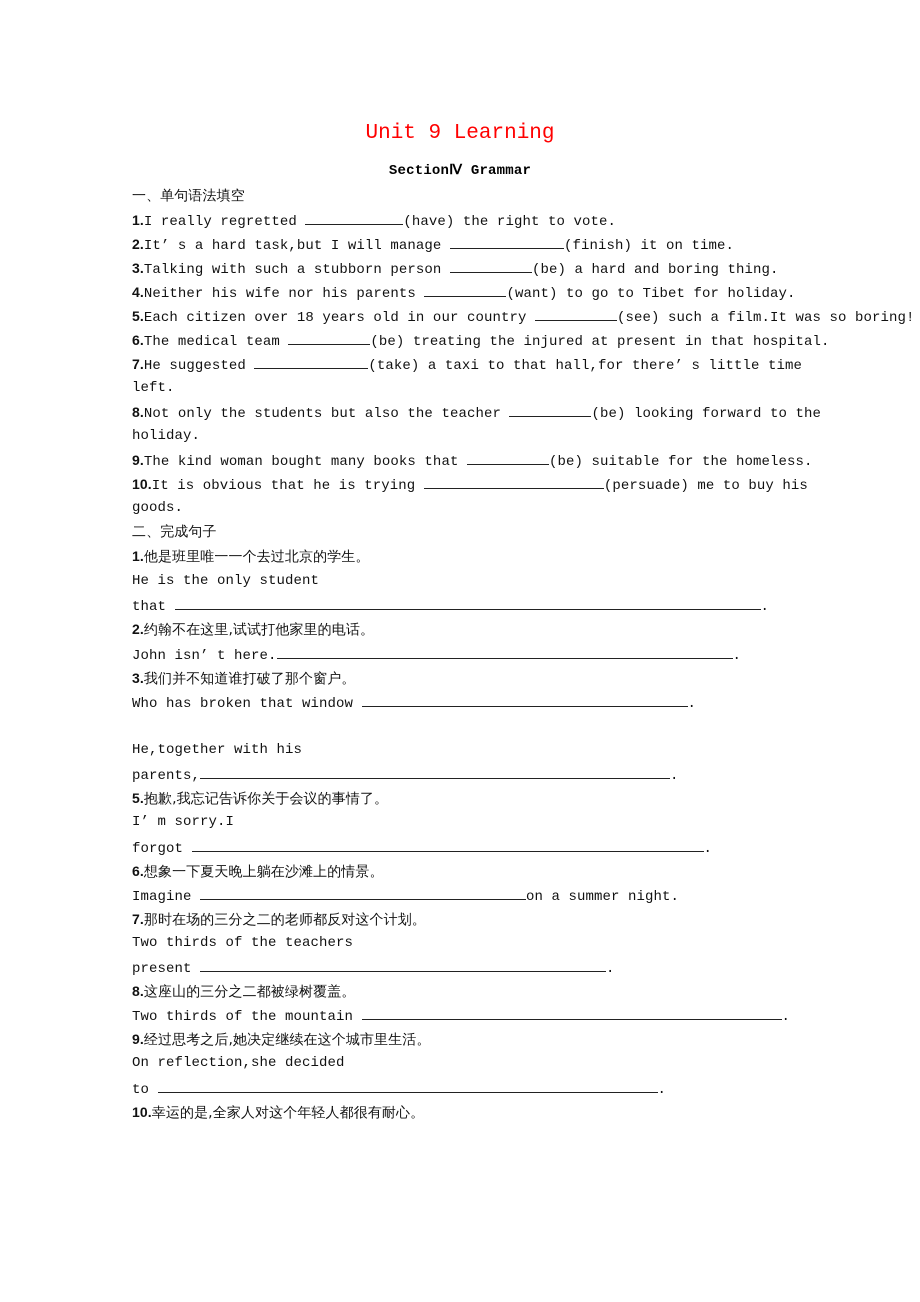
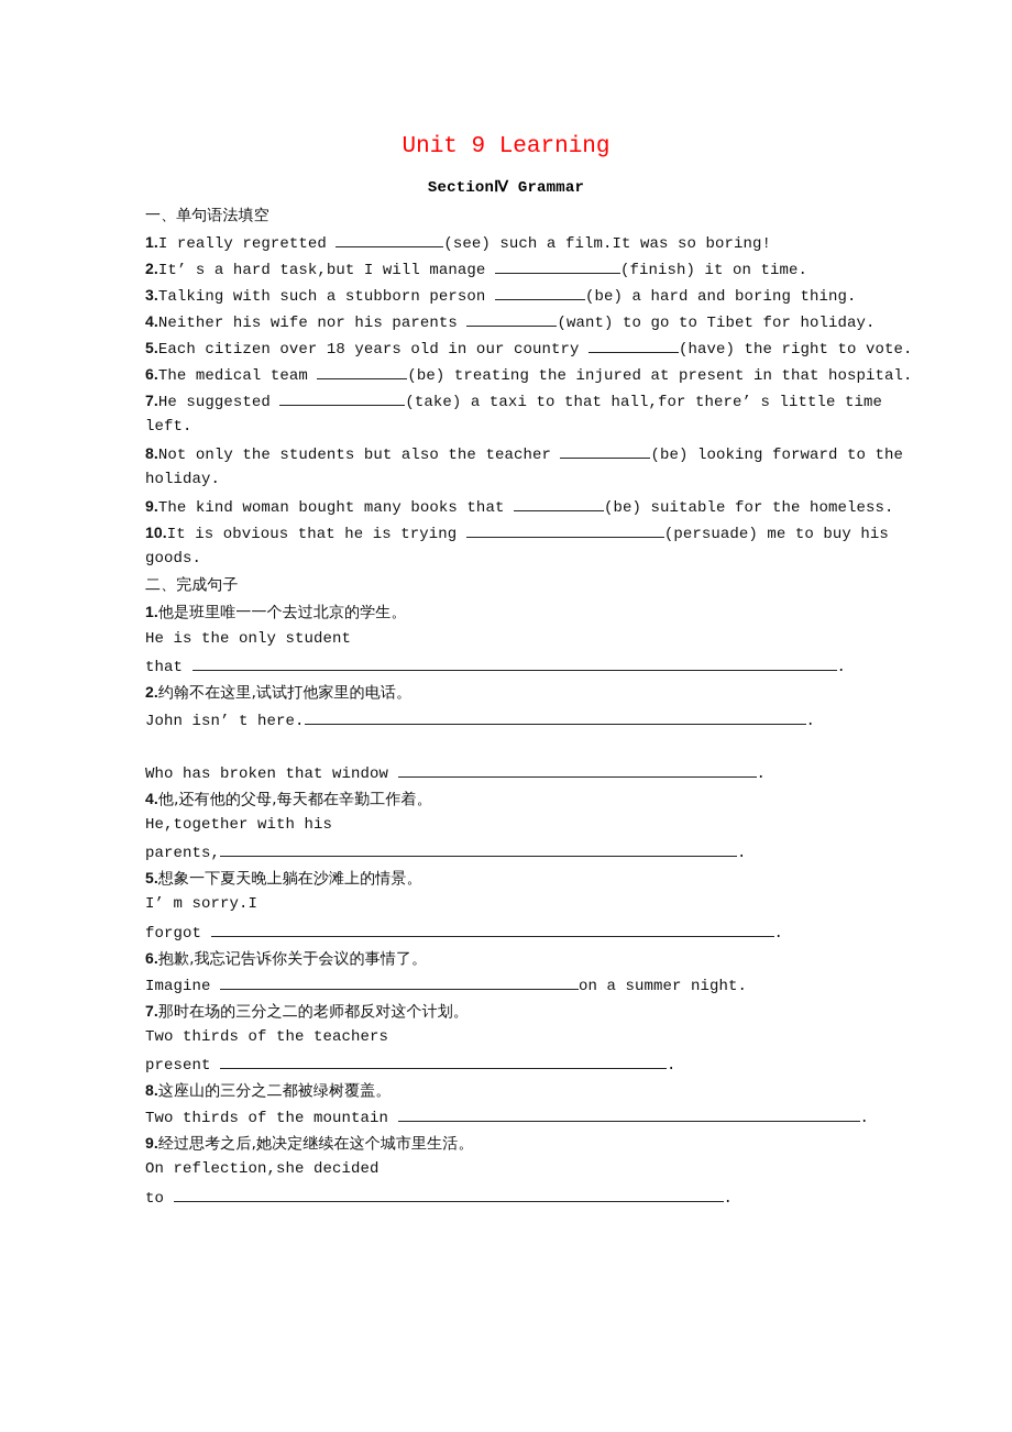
  Unit 9 Learning
  SectionⅣ Grammar
  一、单句语法填空
- 1.I really regretted (have) the right to vote.
+ 1.I really regretted (see) such a film.It was so boring!
  2.It’ s a hard task,but I will manage (finish) it on time.
  3.Talking with such a stubborn person (be) a hard and boring thing.
  4.Neither his wife nor his parents (want) to go to Tibet for holiday.
- 5.Each citizen over 18 years old in our country (see) such a film.It was so boring!
+ 5.Each citizen over 18 years old in our country (have) the right to vote.
  6.The medical team (be) treating the injured at present in that hospital.
  7.He suggested (take) a taxi to that hall,for there’ s little time
  left.
  8.Not only the students but also the teacher (be) looking forward to the
  holiday.
  9.The kind woman bought many books that (be) suitable for the homeless.
  10.It is obvious that he is trying (persuade) me to buy his
  goods.
  二、完成句子
  1.他是班里唯一一个去过北京的学生。
  He is the only student
  that .
  2.约翰不在这里,试试打他家里的电话。
  John isn’ t here. .
- 3.我们并不知道谁打破了那个窗户。
  Who has broken that window .
+ 4.他,还有他的父母,每天都在辛勤工作着。
  He,together with his
  parents, .
- 5.抱歉,我忘记告诉你关于会议的事情了。
+ 5.想象一下夏天晚上躺在沙滩上的情景。
  I’ m sorry.I
  forgot .
- 6.想象一下夏天晚上躺在沙滩上的情景。
+ 6.抱歉,我忘记告诉你关于会议的事情了。
  Imagine on a summer night.
  7.那时在场的三分之二的老师都反对这个计划。
  Two thirds of the teachers
  present .
  8.这座山的三分之二都被绿树覆盖。
  Two thirds of the mountain .
  9.经过思考之后,她决定继续在这个城市里生活。
  On reflection,she decided
  to .
- 10.幸运的是,全家人对这个年轻人都很有耐心。
